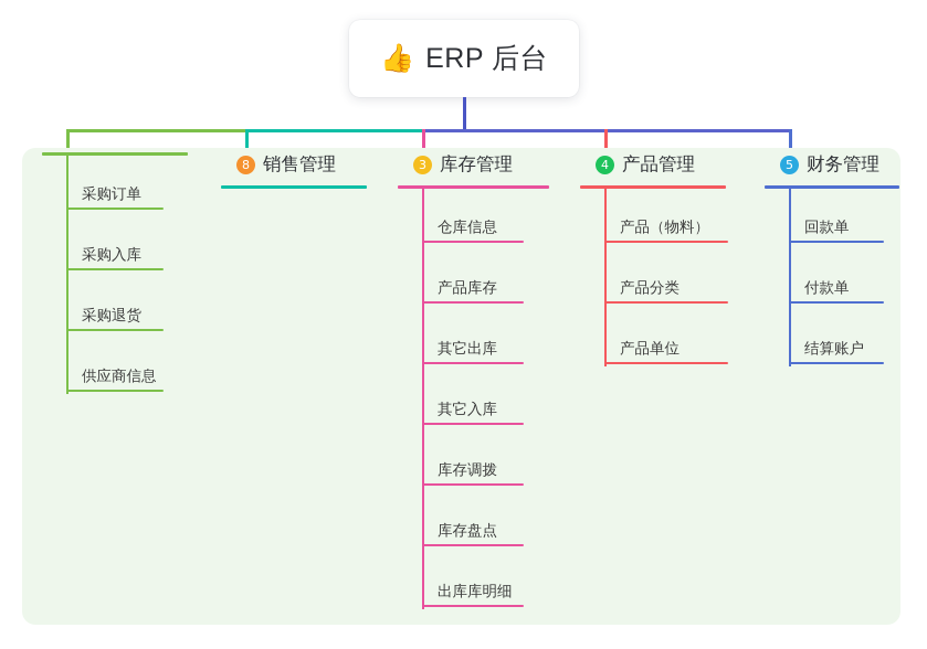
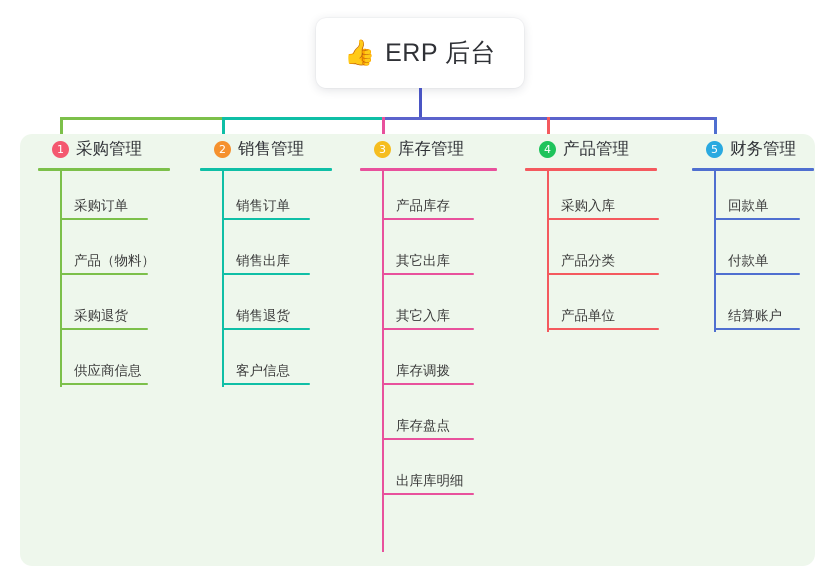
  👍
  ERP 后台
+ 1
+ 采购管理
  采购订单
- 采购入库
+ 产品（物料）
  采购退货
  供应商信息
- 8
+ 2
  销售管理
+ 销售订单
+ 销售出库
+ 销售退货
+ 客户信息
  3
  库存管理
- 仓库信息
  产品库存
  其它出库
  其它入库
  库存调拨
  库存盘点
  出库库明细
  4
  产品管理
- 产品（物料）
+ 采购入库
  产品分类
  产品单位
  5
  财务管理
  回款单
  付款单
  结算账户
